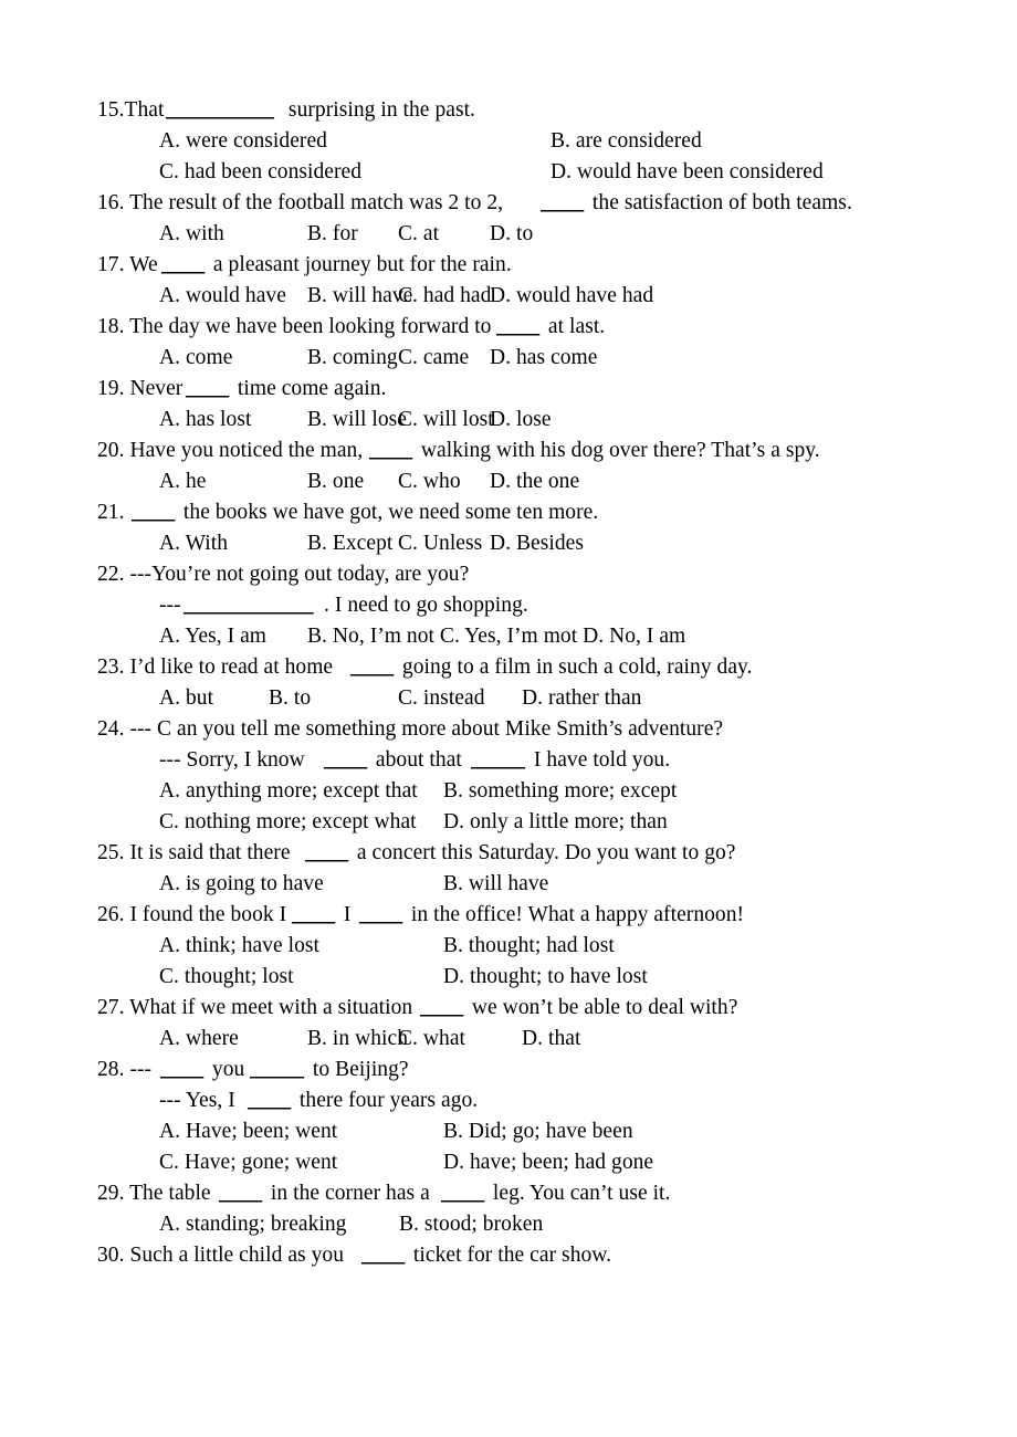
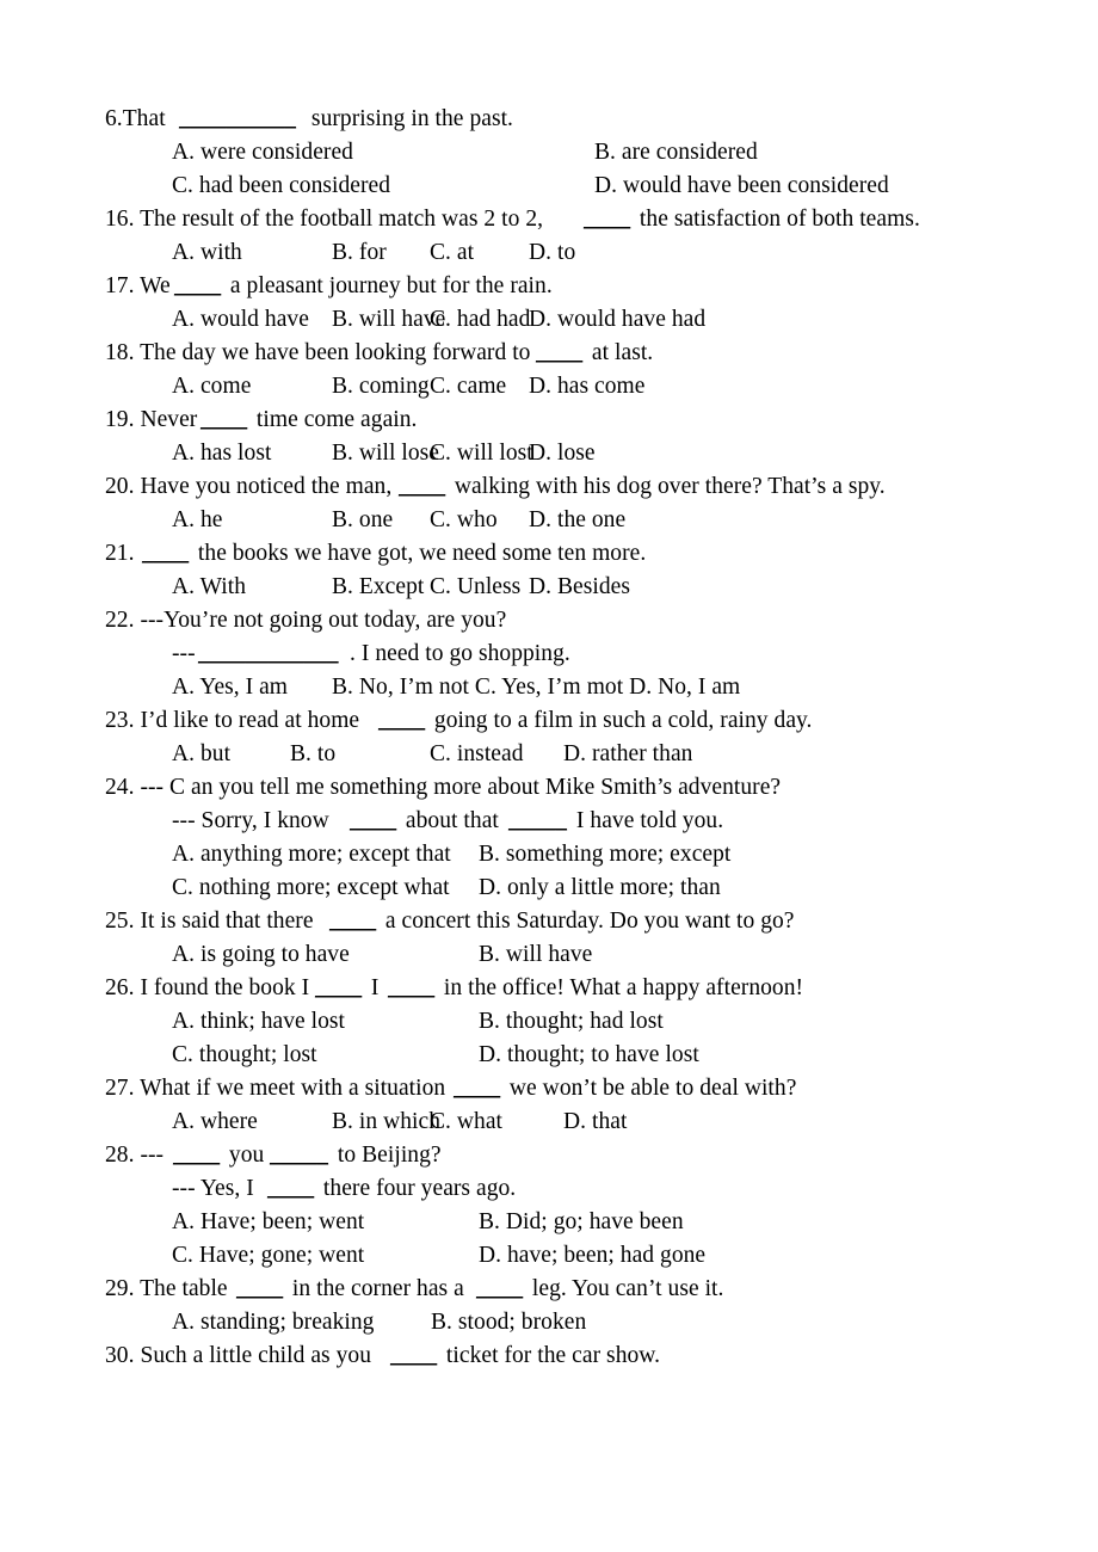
- 15.That
+ 6.That
  __________
  surprising in the past.
  A. were considered
  B. are considered
  C. had been considered
  D. would have been considered
  16. The result of the football match was 2 to 2,
  ____
  the satisfaction of both teams.
  A. with
  B. for
  C. at
  D. to
  17. We
  ____
  a pleasant journey but for the rain.
  A. would have
  B. will have
  C. had had
  D. would have had
  18. The day we have been looking forward to
  ____
  at last.
  A. come
  B. coming
  C. came
  D. has come
  19. Never
  ____
  time come again.
  A. has lost
  B. will lose
  C. will lost
  D. lose
  20. Have you noticed the man,
  ____
  walking with his dog over there? That’s a spy.
  A. he
  B. one
  C. who
  D. the one
  21.
  ____
  the books we have got, we need some ten more.
  A. With
  B. Except
  C. Unless
  D. Besides
  22. ---You’re not going out today, are you?
  ---
  ____________
  . I need to go shopping.
  A. Yes, I am
  B. No, I’m not C. Yes, I’m mot D. No, I am
  23. I’d like to read at home
  ____
  going to a film in such a cold, rainy day.
  A. but
  B. to
  C. instead
  D. rather than
  24. --- C an you tell me something more about Mike Smith’s adventure?
  --- Sorry, I know
  ____
  about that
  _____
  I have told you.
  A. anything more; except that
  B. something more; except
  C. nothing more; except what
  D. only a little more; than
  25. It is said that there
  ____
  a concert this Saturday. Do you want to go?
  A. is going to have
  B. will have
  26. I found the book I
  ____
  I
  ____
  in the office! What a happy afternoon!
  A. think; have lost
  B. thought; had lost
  C. thought; lost
  D. thought; to have lost
  27. What if we meet with a situation
  ____
  we won’t be able to deal with?
  A. where
  B. in which
  C. what
  D. that
  28. ---
  ____
  you
  _____
  to Beijing?
  --- Yes, I
  ____
  there four years ago.
  A. Have; been; went
  B. Did; go; have been
  C. Have; gone; went
  D. have; been; had gone
  29. The table
  ____
  in the corner has a
  ____
  leg. You can’t use it.
  A. standing; breaking
  B. stood; broken
  30. Such a little child as you
  ____
  ticket for the car show.
